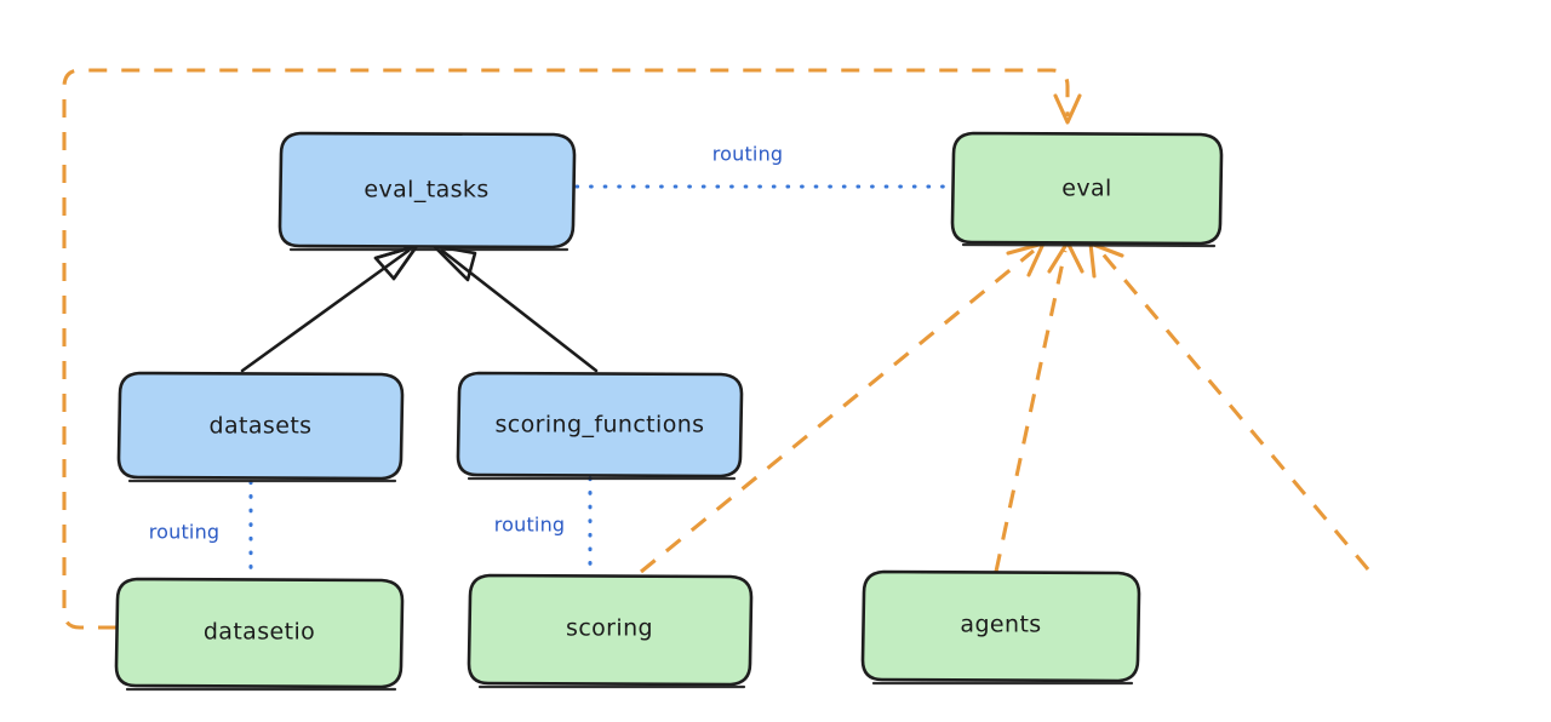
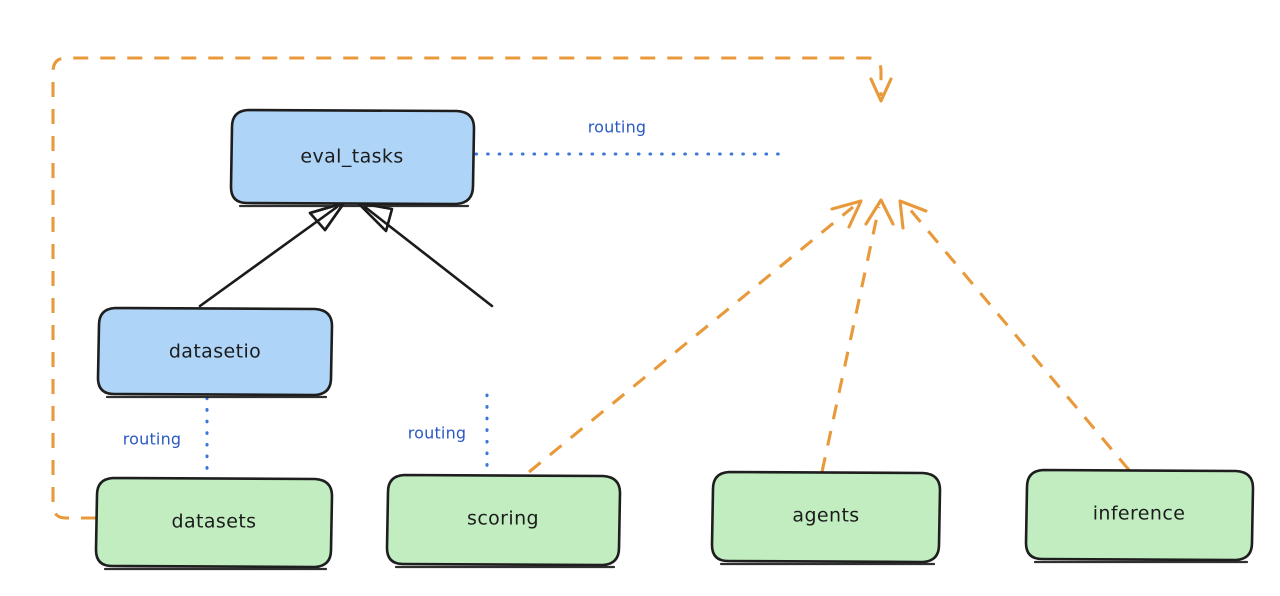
  eval_tasks
- eval
- datasets
+ datasetio
- scoring_functions
- datasetio
+ datasets
  scoring
  agents
+ inference
  routing
  routing
  routing
